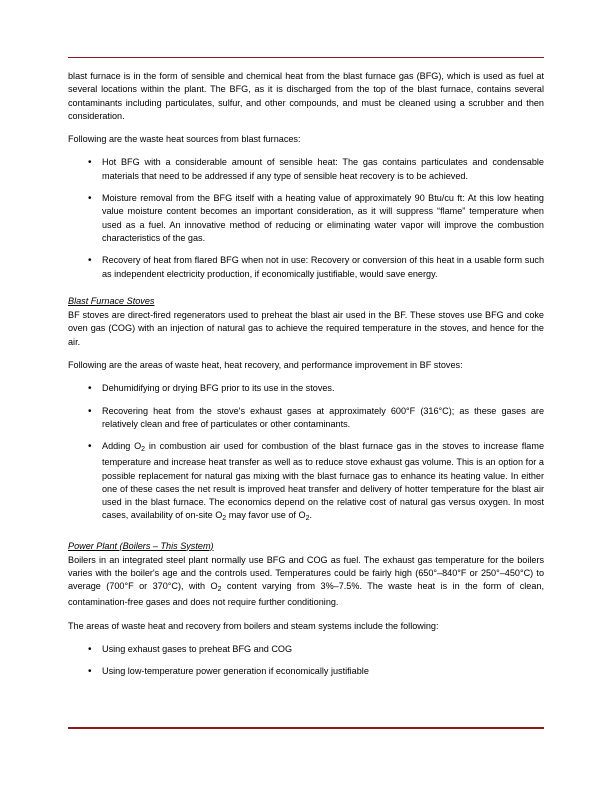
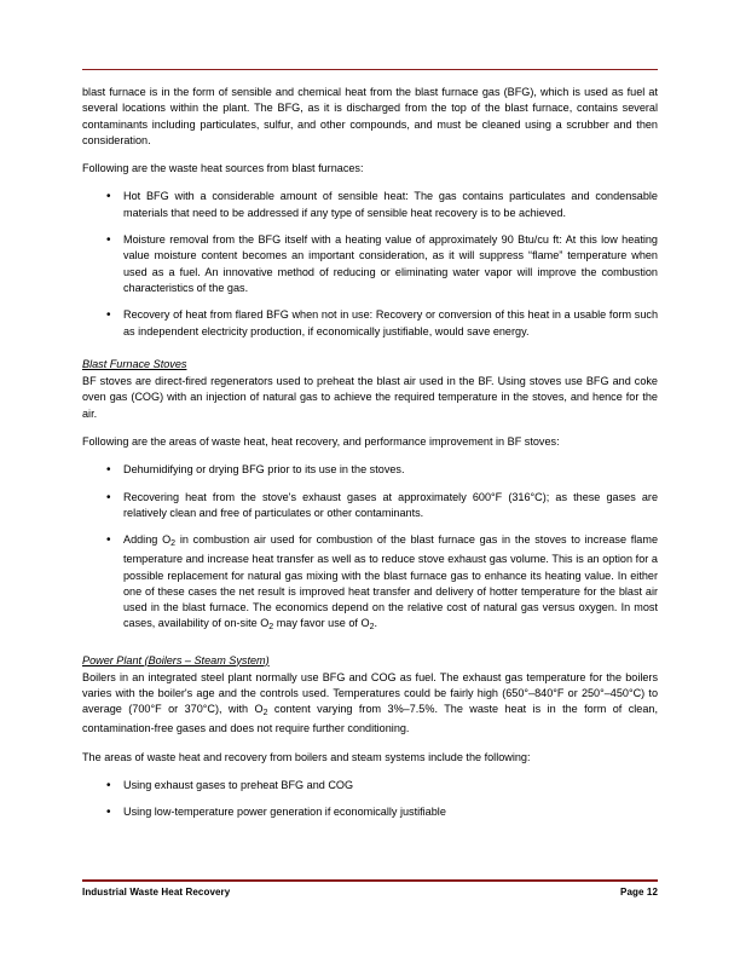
  blast furnace is in the form of sensible and chemical heat from the blast furnace gas (BFG), which is used as fuel at several locations within the plant. The BFG, as it is discharged from the top of the blast furnace, contains several contaminants including particulates, sulfur, and other compounds, and must be cleaned using a scrubber and then consideration.
  Following are the waste heat sources from blast furnaces:
  •
  Hot BFG with a considerable amount of sensible heat: The gas contains particulates and condensable materials that need to be addressed if any type of sensible heat recovery is to be achieved.
  •
  Moisture removal from the BFG itself with a heating value of approximately 90 Btu/cu ft: At this low heating value moisture content becomes an important consideration, as it will suppress “flame” temperature when used as a fuel. An innovative method of reducing or eliminating water vapor will improve the combustion characteristics of the gas.
  •
  Recovery of heat from flared BFG when not in use: Recovery or conversion of this heat in a usable form such as independent electricity production, if economically justifiable, would save energy.
  Blast Furnace Stoves
- BF stoves are direct-fired regenerators used to preheat the blast air used in the BF. These stoves use BFG and coke oven gas (COG) with an injection of natural gas to achieve the required temperature in the stoves, and hence for the air.
+ BF stoves are direct-fired regenerators used to preheat the blast air used in the BF. Using stoves use BFG and coke oven gas (COG) with an injection of natural gas to achieve the required temperature in the stoves, and hence for the air.
  Following are the areas of waste heat, heat recovery, and performance improvement in BF stoves:
  •
  Dehumidifying or drying BFG prior to its use in the stoves.
  •
  Recovering heat from the stove's exhaust gases at approximately 600°F (316°C); as these gases are relatively clean and free of particulates or other contaminants.
  •
  Adding O in combustion air used for combustion of the blast furnace gas in the stoves to increase flame temperature and increase heat transfer as well as to reduce stove exhaust gas volume. This is an option for a possible replacement for natural gas mixing with the blast furnace gas to enhance its heating value. In either one of these cases the net result is improved heat transfer and delivery of hotter temperature for the blast air used in the blast furnace. The economics depend on the relative cost of natural gas versus oxygen. In most cases, availability of on-site O may favor use of O .
- Power Plant (Boilers – This System)
+ Power Plant (Boilers – Steam System)
  Boilers in an integrated steel plant normally use BFG and COG as fuel. The exhaust gas temperature for the boilers varies with the boiler's age and the controls used. Temperatures could be fairly high (650°–840°F or 250°–450°C) to average (700°F or 370°C), with O content varying from 3%–7.5%. The waste heat is in the form of clean, contamination-free gases and does not require further conditioning.
  The areas of waste heat and recovery from boilers and steam systems include the following:
  •
  Using exhaust gases to preheat BFG and COG
  •
  Using low-temperature power generation if economically justifiable
+ Industrial Waste Heat Recovery
+ Page 12
